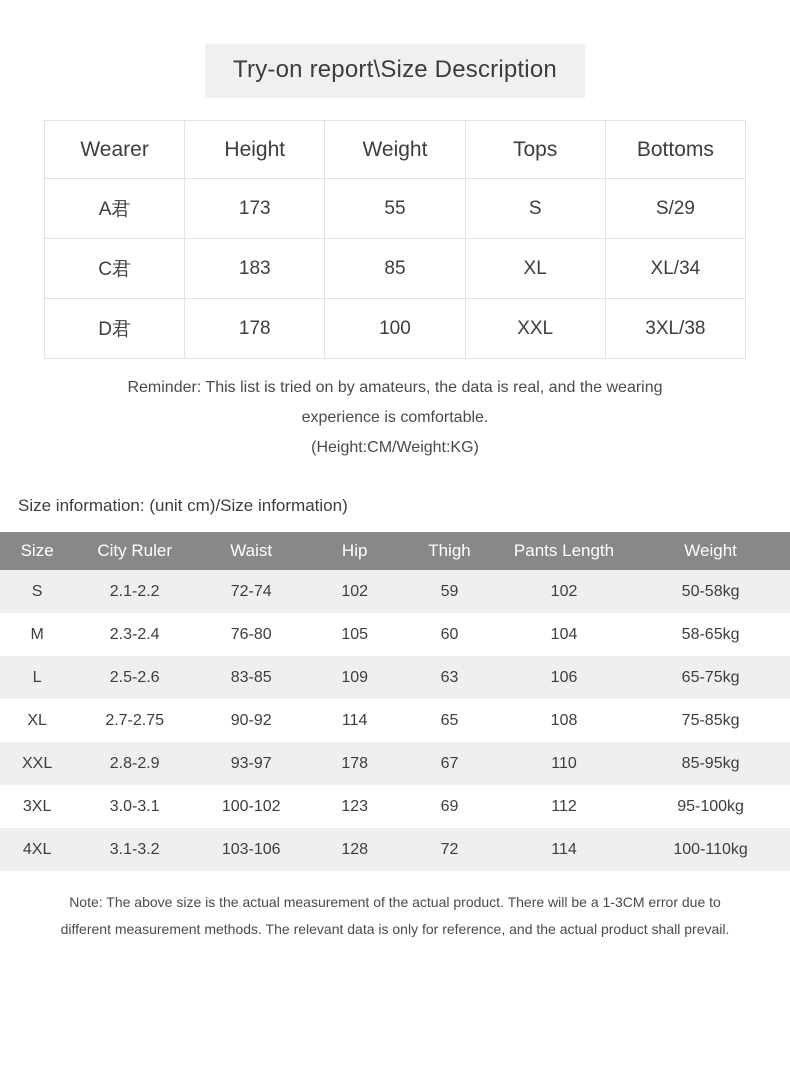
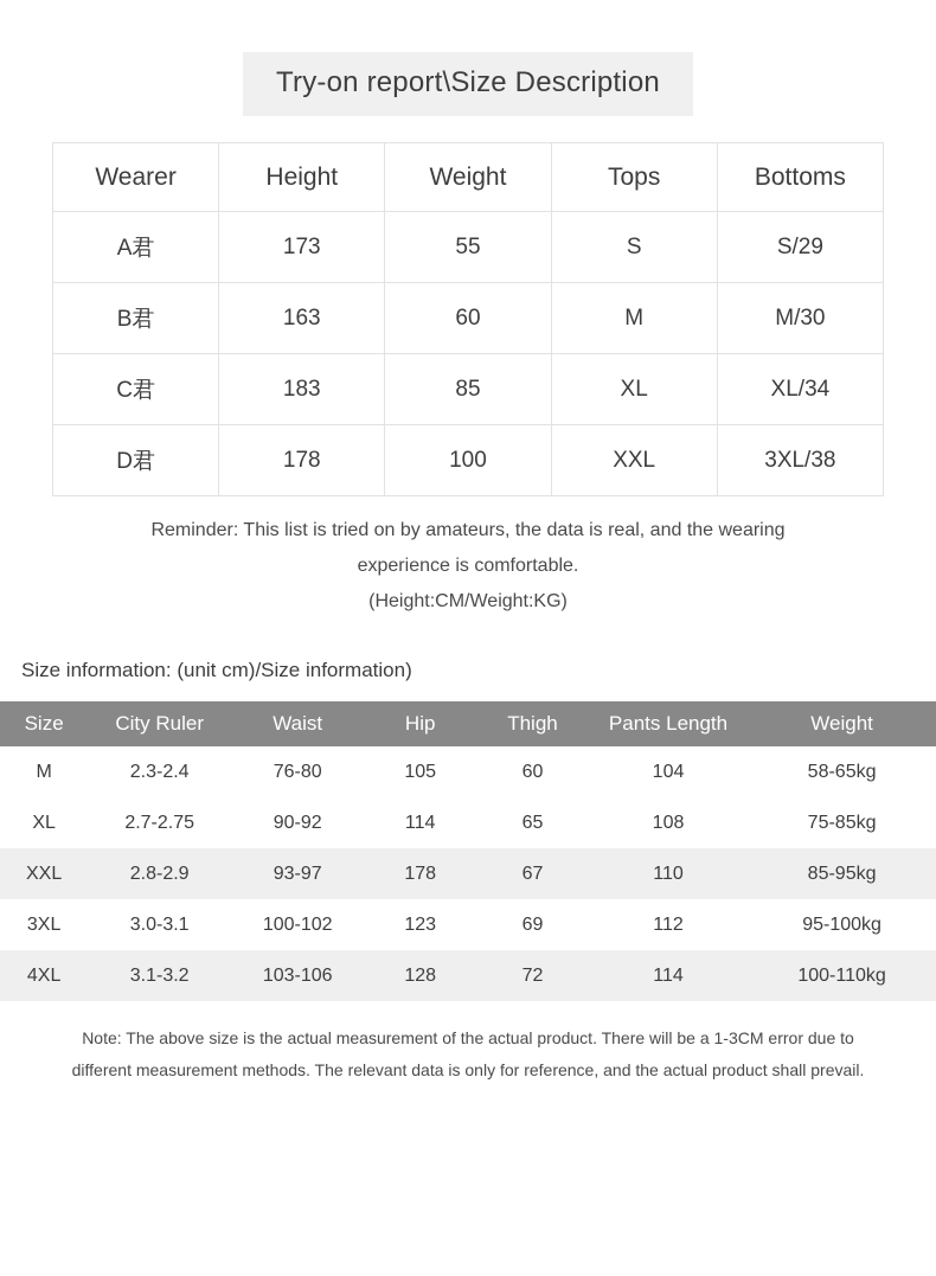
  Try-on report\Size Description
  Wearer	Height	Weight	Tops	Bottoms
  A君	173	55	S	S/29
+ B君	163	60	M	M/30
  C君	183	85	XL	XL/34
  D君	178	100	XXL	3XL/38
  Reminder: This list is tried on by amateurs, the data is real, and the wearing
  experience is comfortable.
  (Height:CM/Weight:KG)
  Size information: (unit cm)/Size information)
  Size	City Ruler	Waist	Hip	Thigh	Pants Length	Weight
- S	2.1-2.2	72-74	102	59	102	50-58kg
  M	2.3-2.4	76-80	105	60	104	58-65kg
- L	2.5-2.6	83-85	109	63	106	65-75kg
  XL	2.7-2.75	90-92	114	65	108	75-85kg
  XXL	2.8-2.9	93-97	178	67	110	85-95kg
  3XL	3.0-3.1	100-102	123	69	112	95-100kg
  4XL	3.1-3.2	103-106	128	72	114	100-110kg
  Note: The above size is the actual measurement of the actual product. There will be a 1-3CM error due to
  different measurement methods. The relevant data is only for reference, and the actual product shall prevail.
